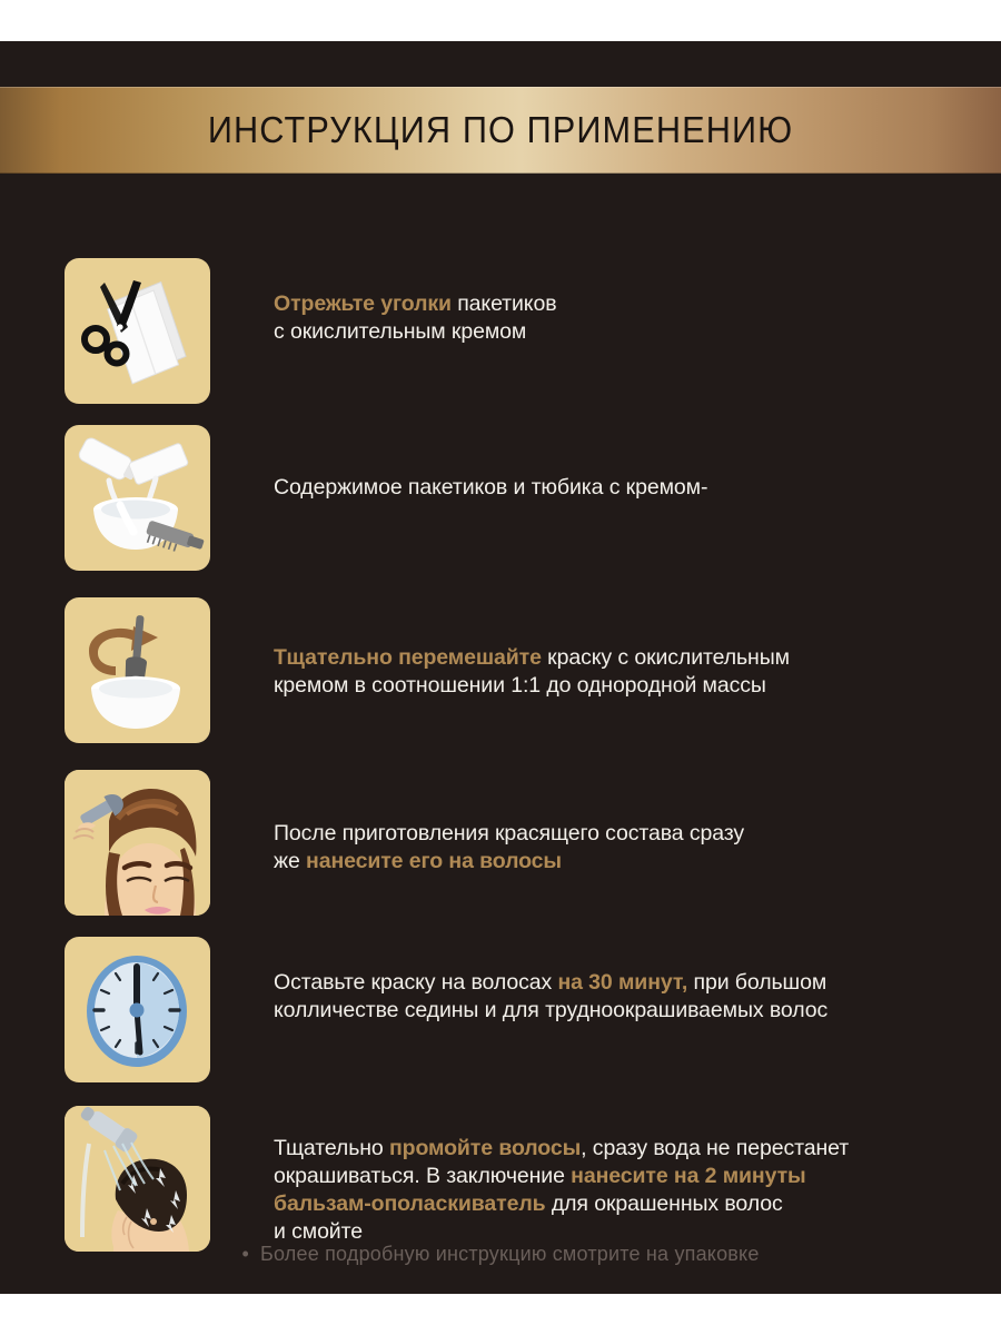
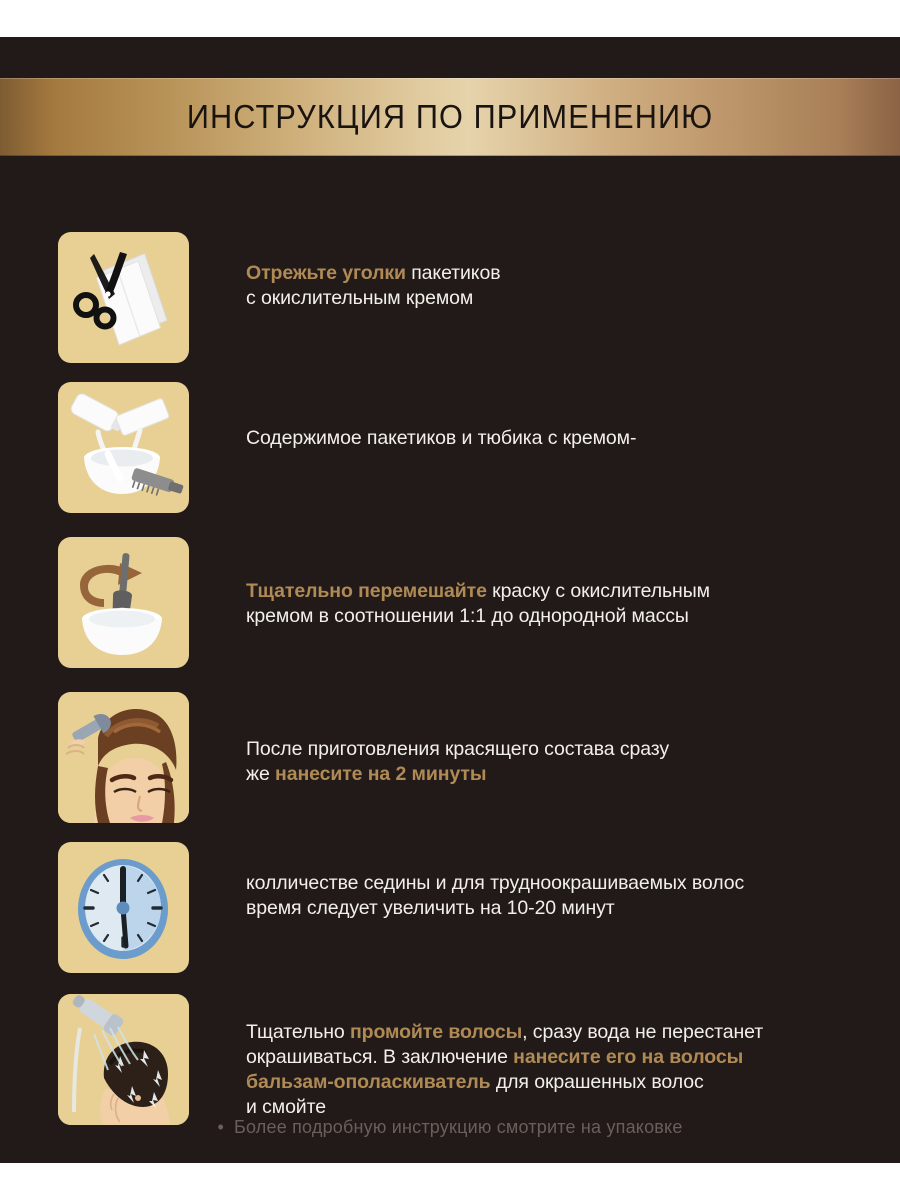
  ИНСТРУКЦИЯ ПО ПРИМЕНЕНИЮ
  Отрежьте уголки пакетиков
  с окислительным кремом
  Содержимое пакетиков и тюбика с кремом-
  Тщательно перемешайте краску с окислительным
  кремом в соотношении 1:1 до однородной массы
  После приготовления красящего состава сразу
- же нанесите его на волосы
+ же нанесите на 2 минуты
- Оставьте краску на волосах на 30 минут, при большом
  колличестве седины и для трудноокрашиваемых волос
+ время следует увеличить на 10-20 минут
  Тщательно промойте волосы, сразу вода не перестанет
- окрашиваться. В заключение нанесите на 2 минуты
+ окрашиваться. В заключение нанесите его на волосы
  бальзам-ополаскиватель для окрашенных волос
  и смойте
  • Более подробную инструкцию смотрите на упаковке
